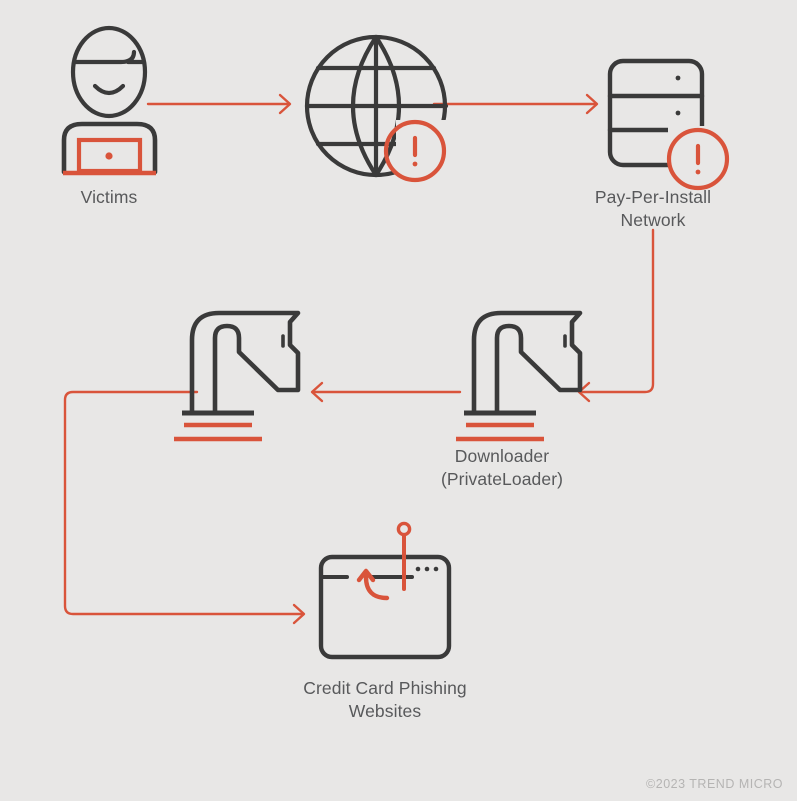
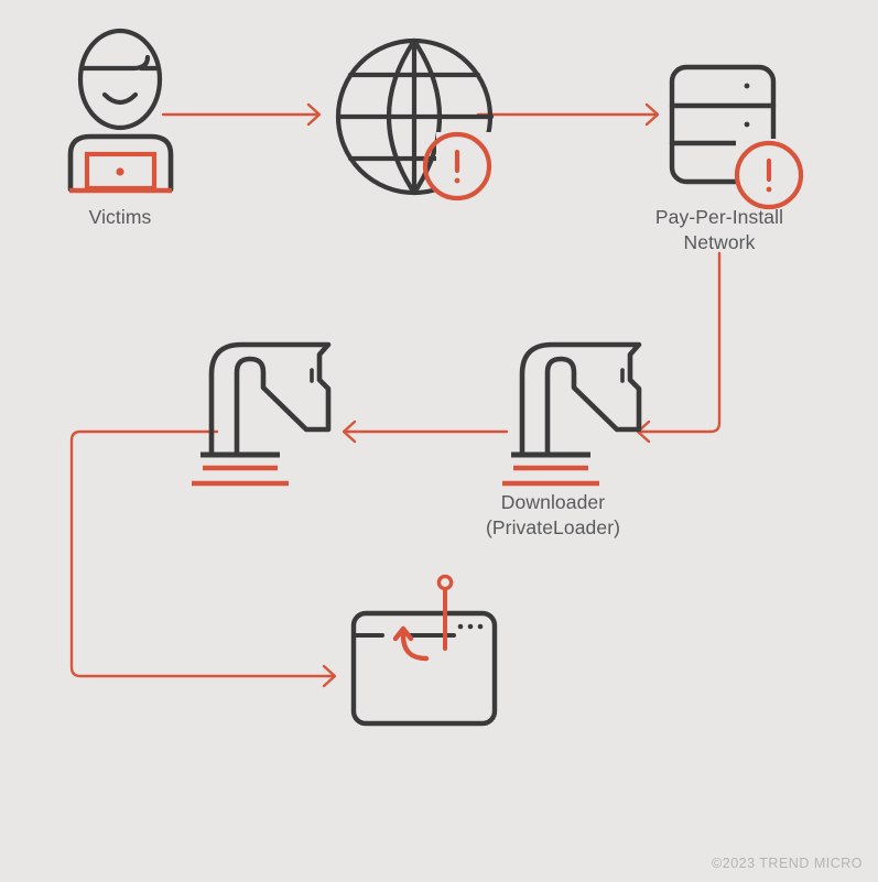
  Victims
  Pay-Per-Install
  Network
  Downloader
  (PrivateLoader)
- Credit Card Phishing
- Websites
  ©2023 TREND MICRO
